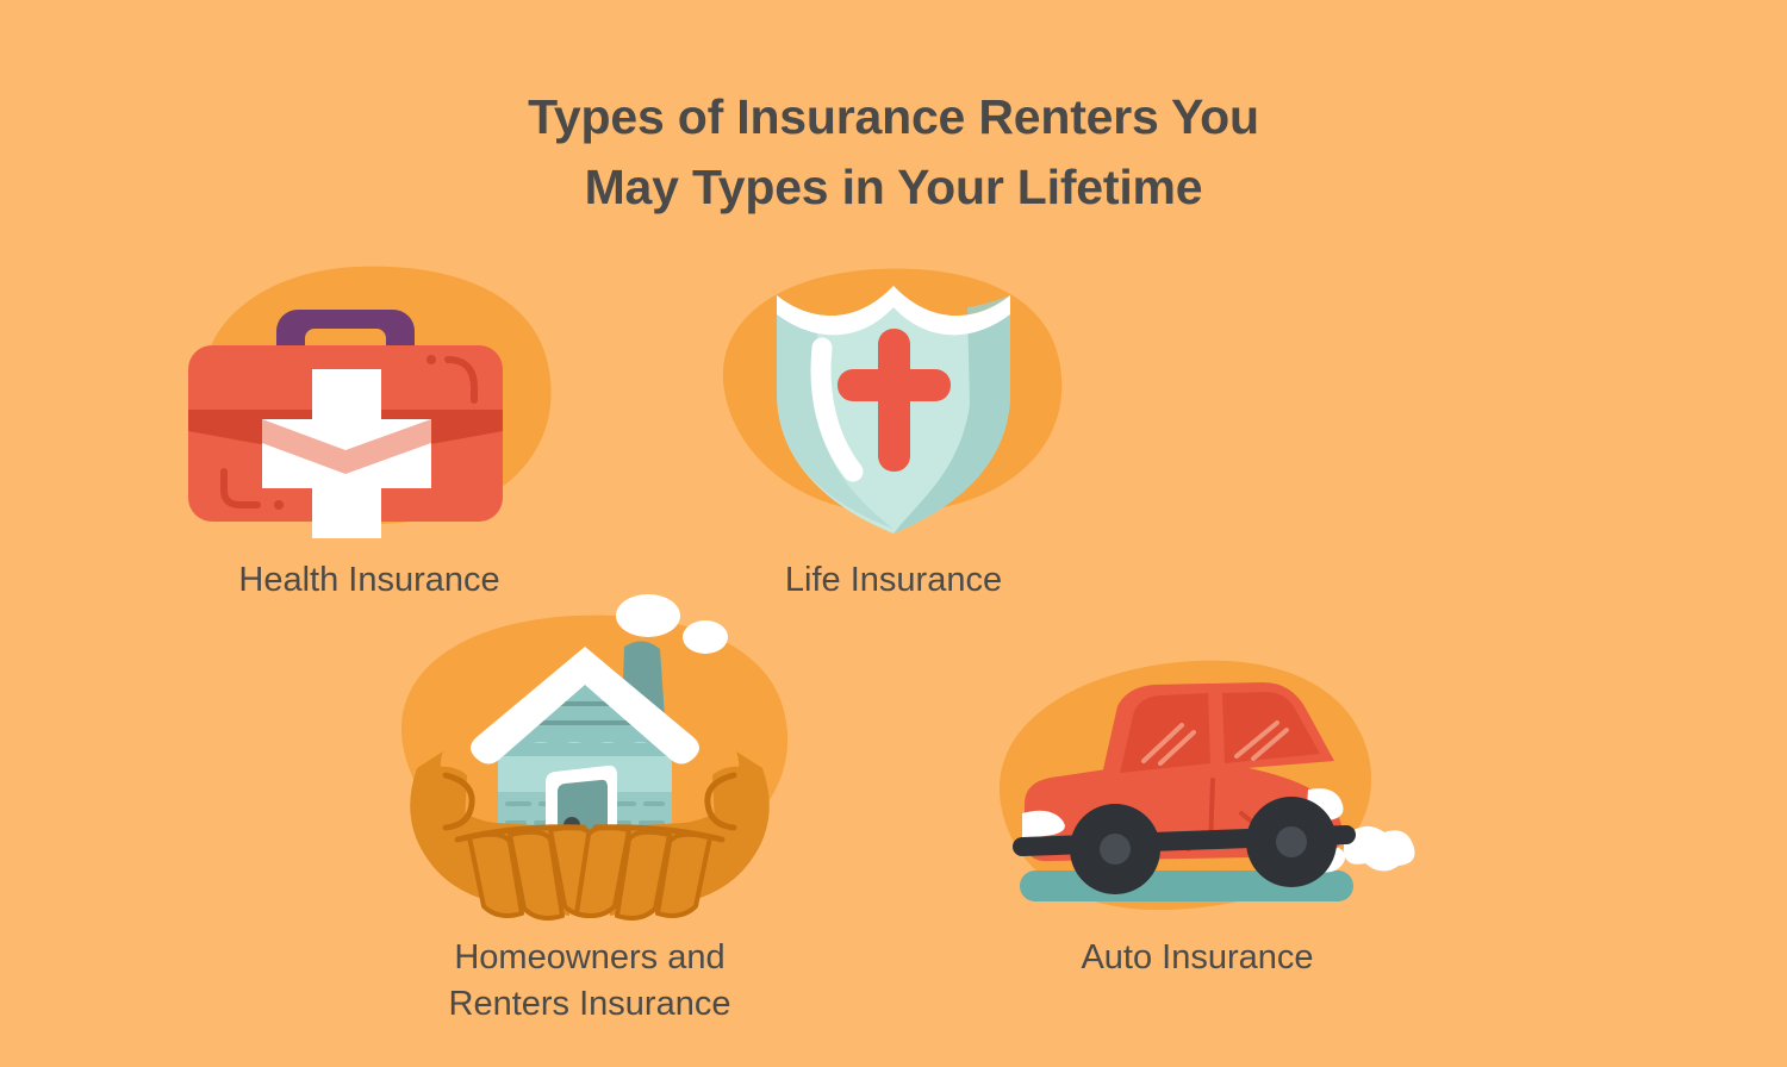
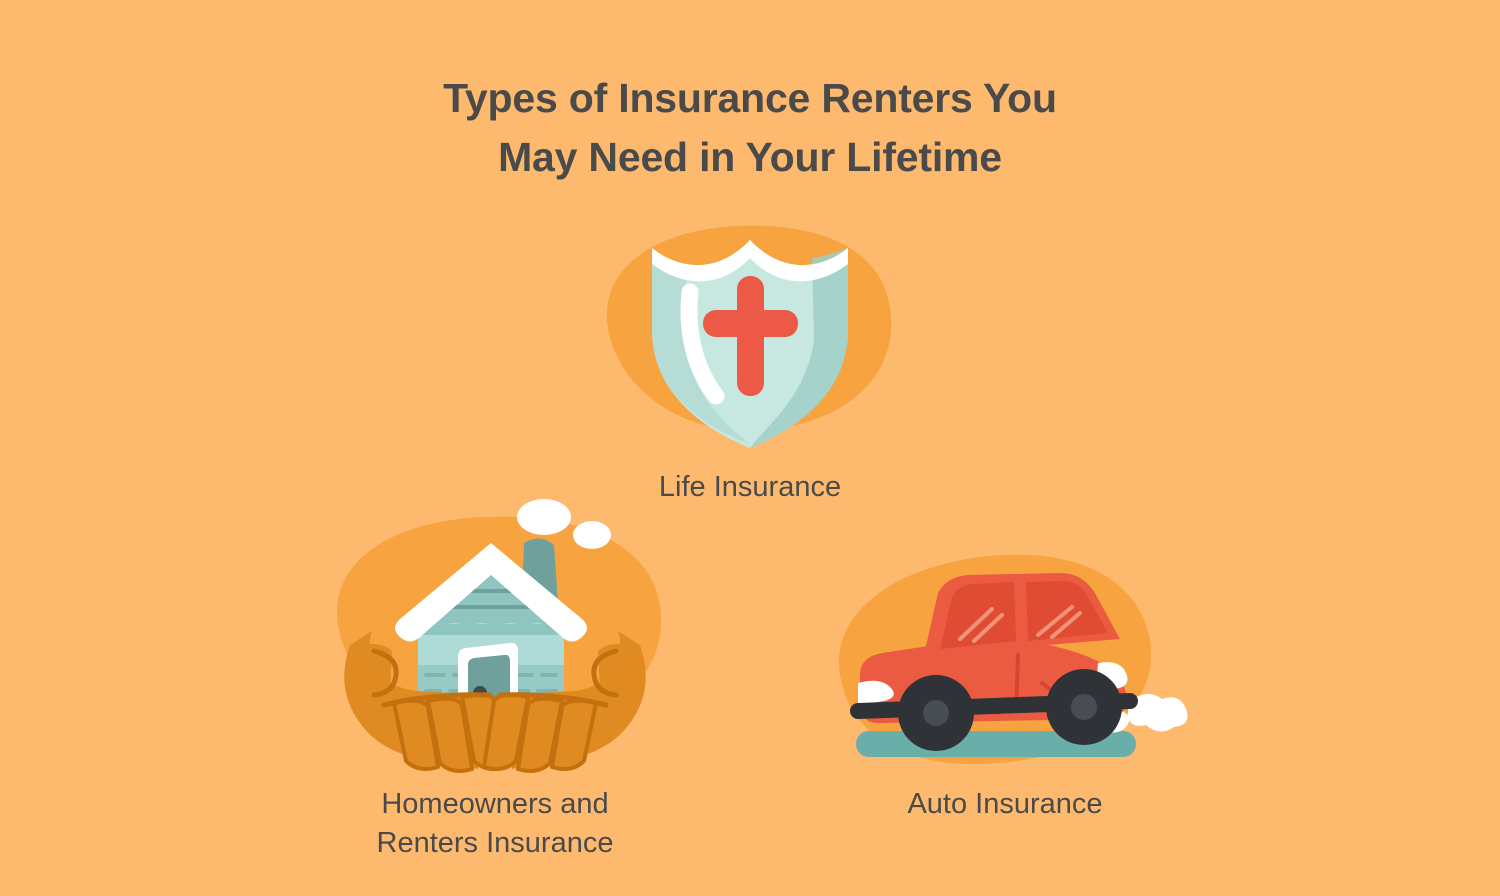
  Types of Insurance Renters You
- May Types in Your Lifetime
+ May Need in Your Lifetime
- Health Insurance
  Life Insurance
  Homeowners and
  Renters Insurance
  Auto Insurance
